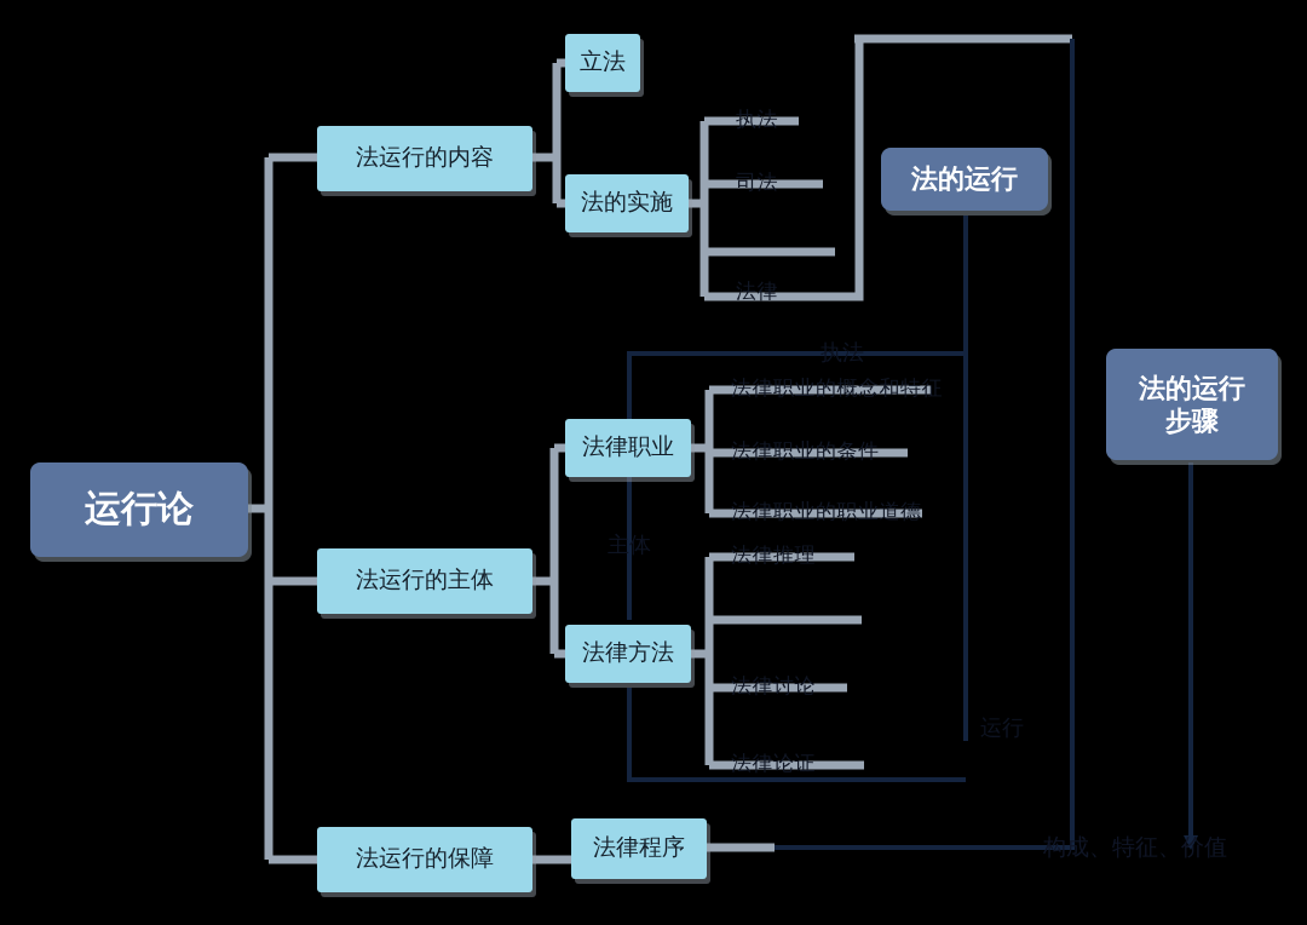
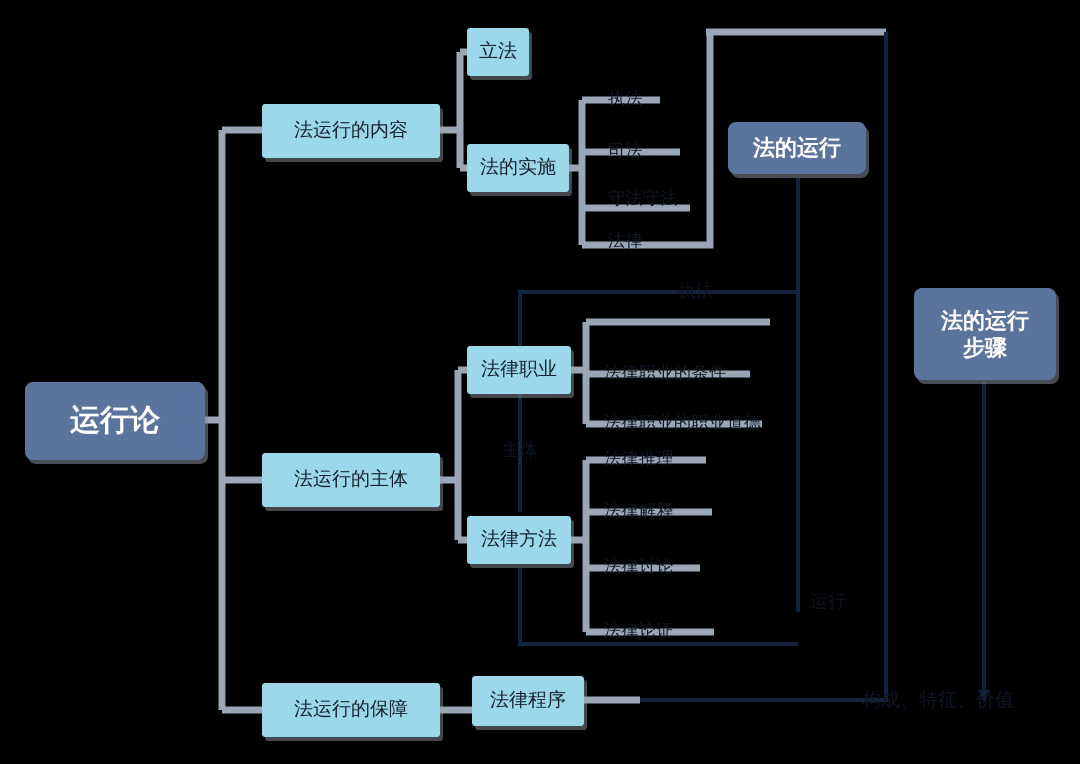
  运行论
  法运行的内容
  法运行的主体
  法运行的保障
  立法
  法的实施
  法律职业
  法律方法
  法律程序
  法的运行
  法的运行
  步骤
  执法
  司法
+ 守法守法
  法律
- 法律职业的概念和特征
  法律职业的条件
  法律职业的职业道德
  法律推理
+ 法律解释
  法律讨论
  法律论证
  执法
  主体
  运行
  构成、特征、价值
